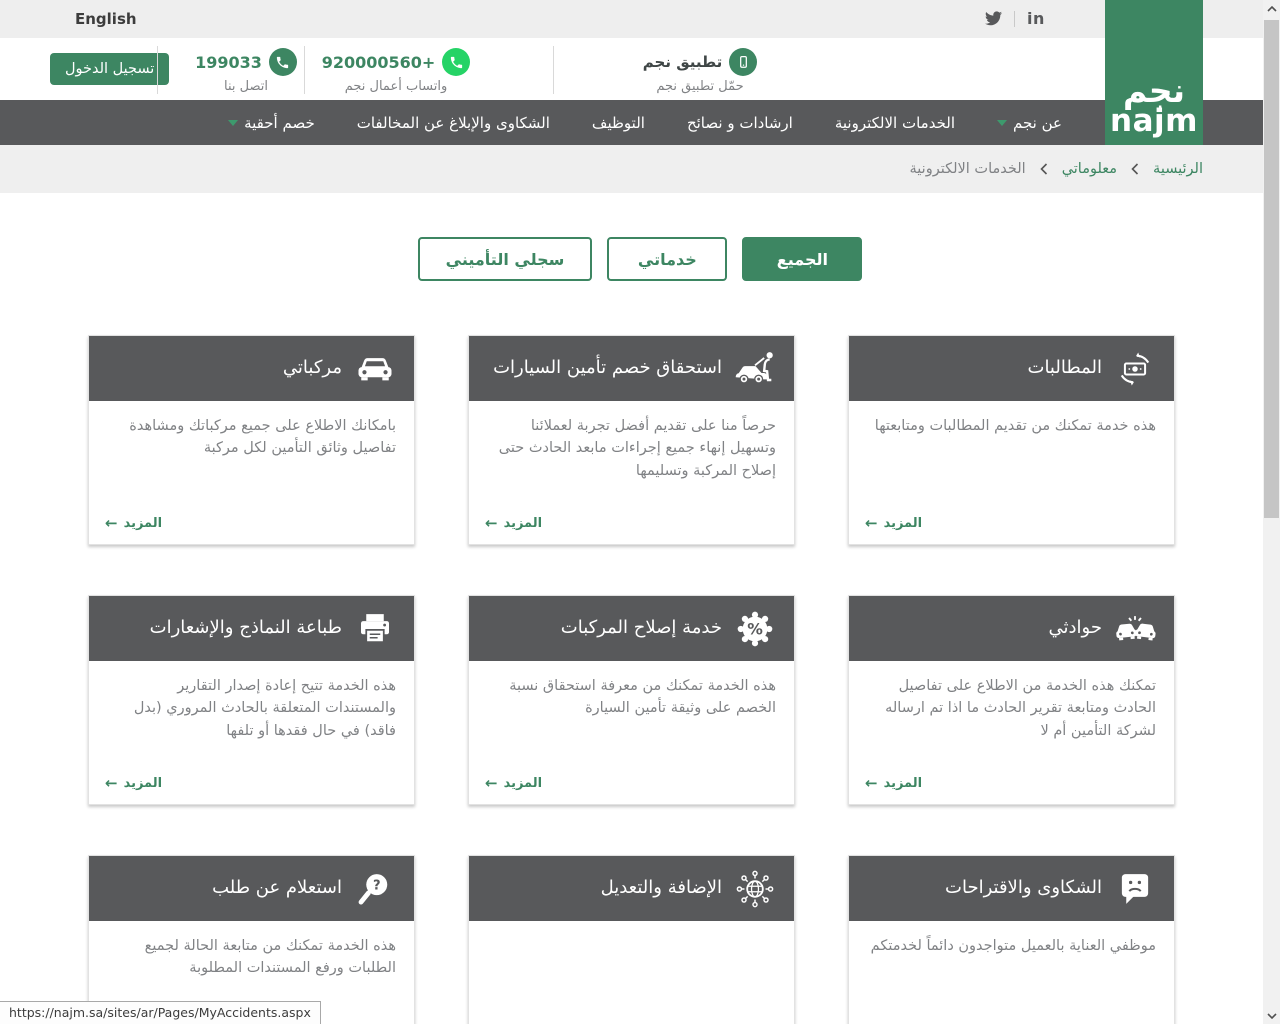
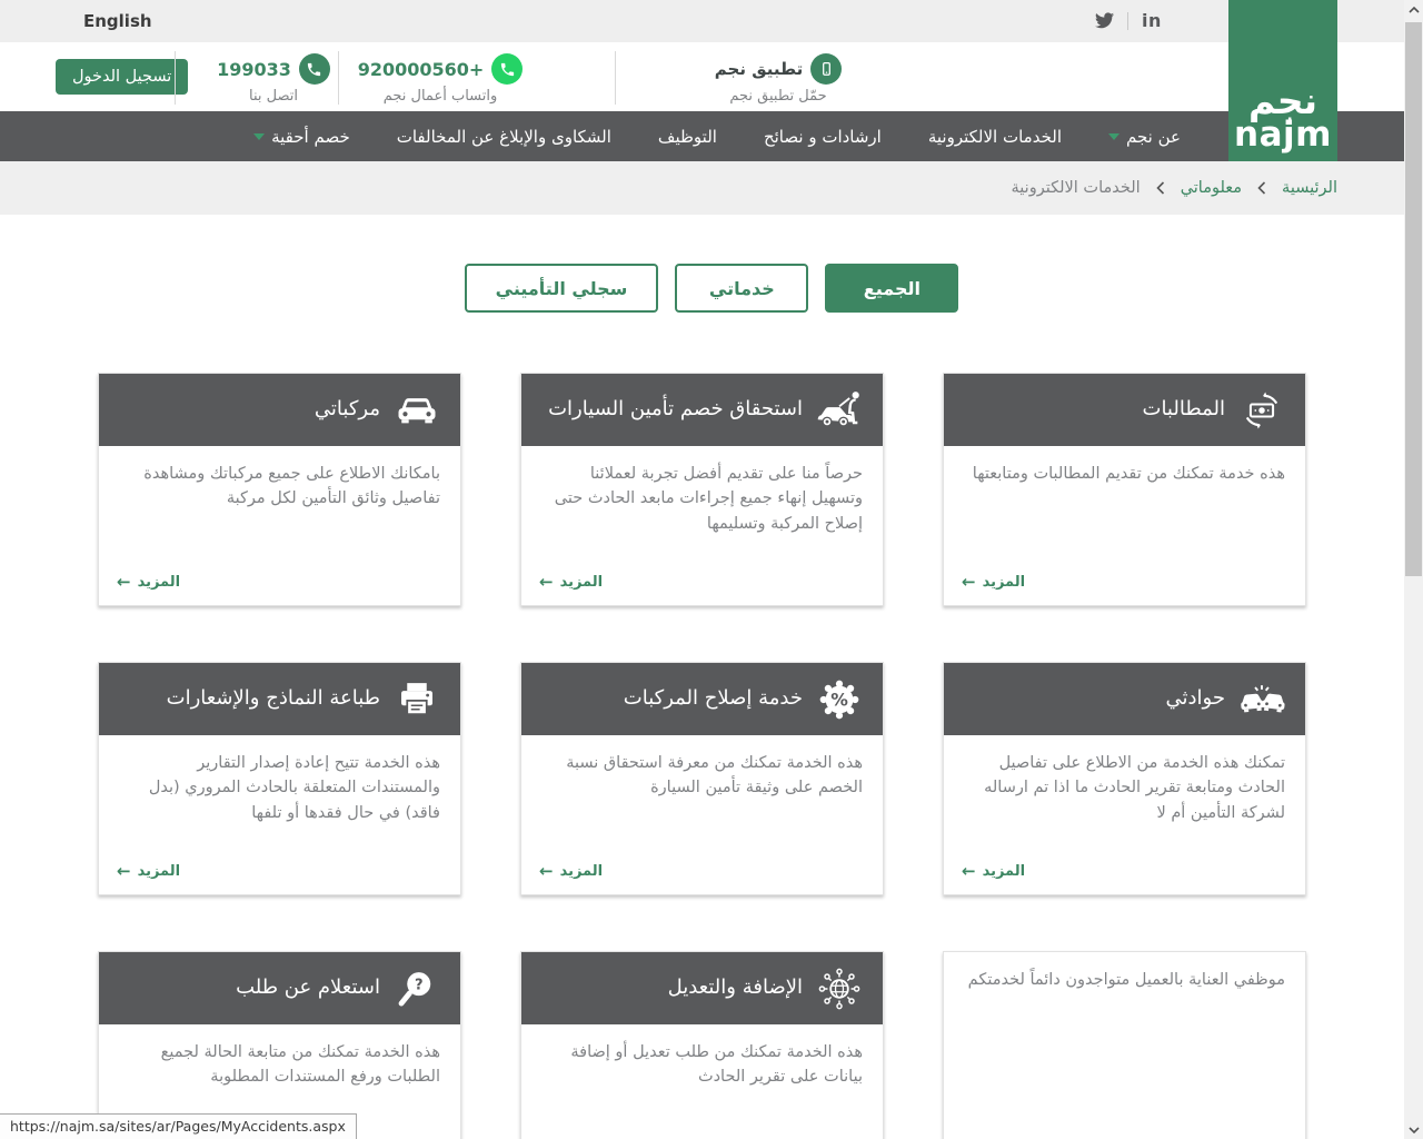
  English
  in
  تسجيل الدخول
  199033
  اتصل بنا
  +920000560
  واتساب أعمال نجم
  تطبيق نجم
  حمّل تطبيق نجم
  نجم
  najm
  عن نجم
  الخدمات الالكترونية
  ارشادات و نصائح
  التوظيف
  الشكاوى والإبلاغ عن المخالفات
  خصم أحقية
  الرئيسية
  معلوماتي
  الخدمات الالكترونية
  الجميع
  خدماتي
  سجلي التأميني
  المطالبات
  هذه خدمة تمكنك من تقديم المطالبات ومتابعتها
  المزيد
  ←
  استحقاق خصم تأمين السيارات
  حرصاً منا على تقديم أفضل تجربة لعملائنا وتسهيل إنهاء جميع إجراءات مابعد الحادث حتى إصلاح المركبة وتسليمها
  المزيد
  ←
  مركباتي
  بامكانك الاطلاع على جميع مركباتك ومشاهدة تفاصيل وثائق التأمين لكل مركبة
  المزيد
  ←
  حوادثي
  تمكنك هذه الخدمة من الاطلاع على تفاصيل الحادث ومتابعة تقرير الحادث ما اذا تم ارساله لشركة التأمين أم لا
  المزيد
  ←
  %
  خدمة إصلاح المركبات
  هذه الخدمة تمكنك من معرفة استحقاق نسبة الخصم على وثيقة تأمين السيارة
  المزيد
  ←
  طباعة النماذج والإشعارات
  هذه الخدمة تتيح إعادة إصدار التقارير والمستندات المتعلقة بالحادث المروري (بدل فاقد) في حال فقدها أو تلفها
  المزيد
  ←
- الشكاوى والاقتراحات
  موظفي العناية بالعميل متواجدون دائماً لخدمتكم
  الإضافة والتعديل
+ هذه الخدمة تمكنك من طلب تعديل أو إضافة بيانات على تقرير الحادث
  ?
  استعلام عن طلب
  هذه الخدمة تمكنك من متابعة الحالة لجميع الطلبات ورفع المستندات المطلوبة
  https://najm.sa/sites/ar/Pages/MyAccidents.aspx
